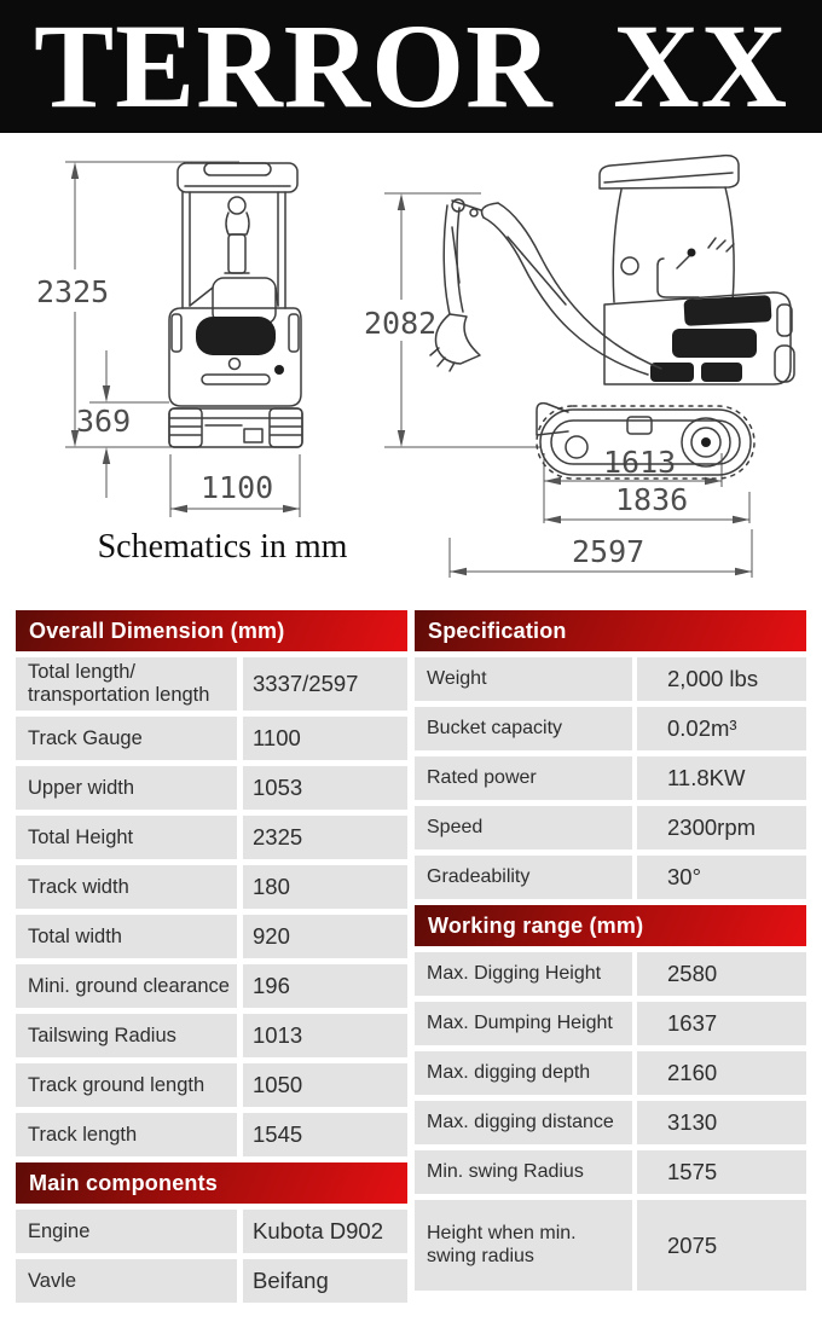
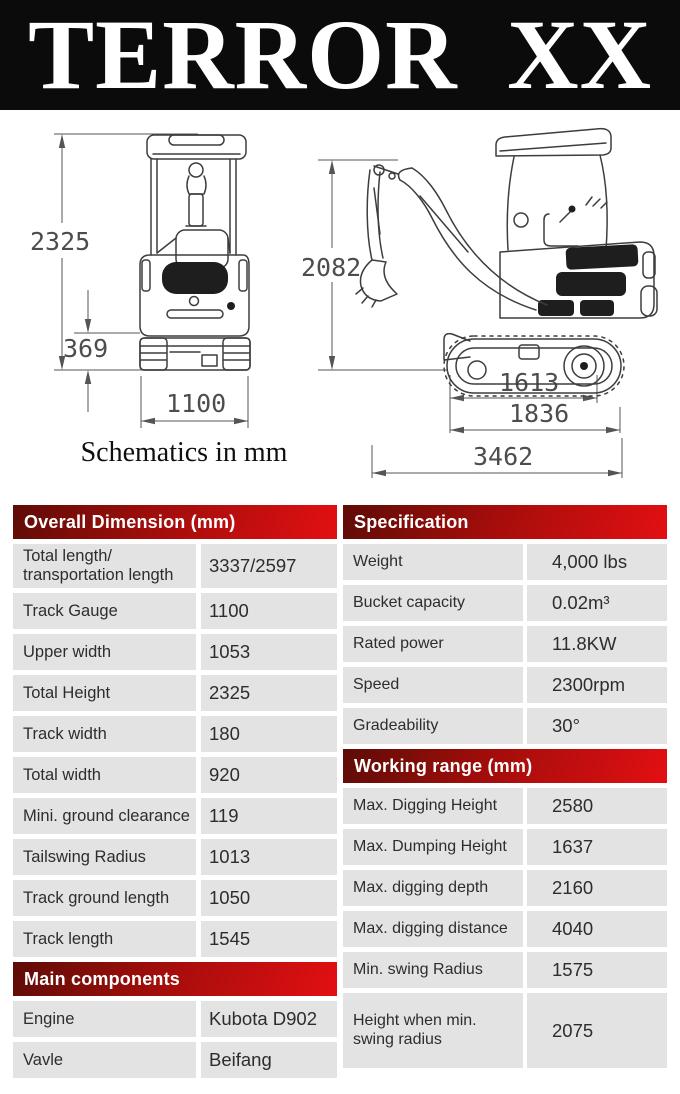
  TERROR XX
  2325
  369
  1100
  2082
  1613
  1836
- 2597
+ 3462
  Schematics in mm
  Overall Dimension (mm)
  Total length/
  transportation length
  3337/2597
  Track Gauge
  1100
  Upper width
  1053
  Total Height
  2325
  Track width
  180
  Total width
  920
  Mini. ground clearance
- 196
+ 119
  Tailswing Radius
  1013
  Track ground length
  1050
  Track length
  1545
  Main components
  Engine
  Kubota D902
  Vavle
  Beifang
  Specification
  Weight
- 2,000 lbs
+ 4,000 lbs
  Bucket capacity
  0.02m³
  Rated power
  11.8KW
  Speed
  2300rpm
  Gradeability
  30°
  Working range (mm)
  Max. Digging Height
  2580
  Max. Dumping Height
  1637
  Max. digging depth
  2160
  Max. digging distance
- 3130
+ 4040
  Min. swing Radius
  1575
  Height when min.
  swing radius
  2075
